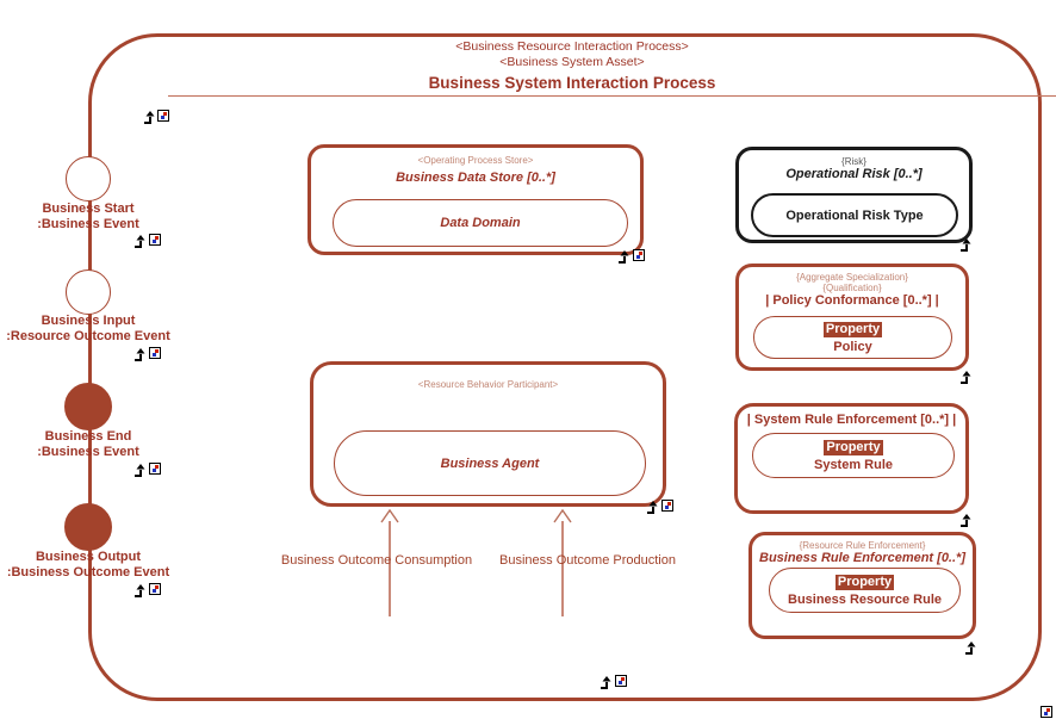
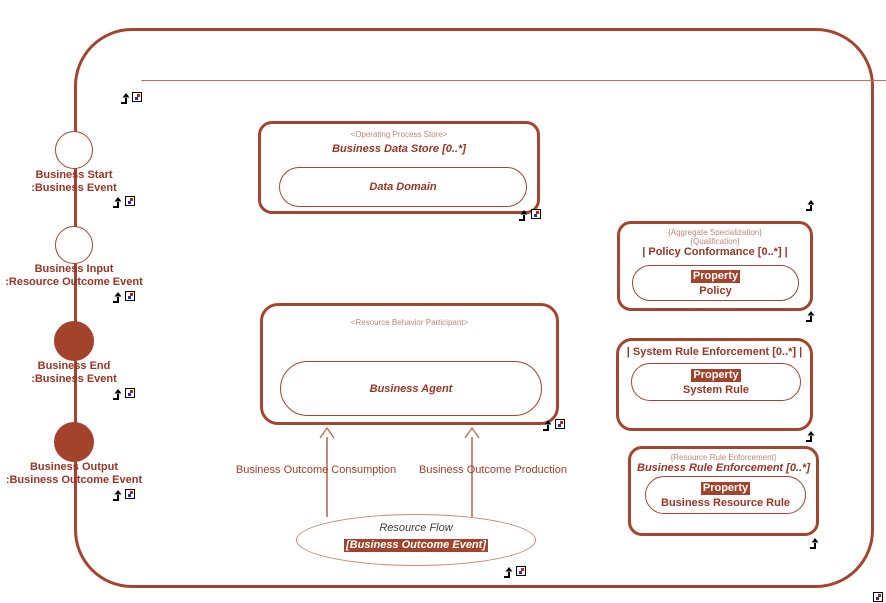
- <Business Resource Interaction Process>
- <Business System Asset>
- Business System Interaction Process
  Business Start
  :Business Event
  Business Input
  :Resource Outcome Event
  Business End
  :Business Event
  Business Output
  :Business Outcome Event
  <Operating Process Store>
  Business Data Store [0..*]
  Data Domain
  <Resource Behavior Participant>
  Business Agent
- {Risk}
- Operational Risk [0..*]
- Operational Risk Type
  {Aggregate Specialization}
  {Qualification}
  | Policy Conformance [0..*] |
  Property
  Policy
  | System Rule Enforcement [0..*] |
  Property
  System Rule
  {Resource Rule Enforcement}
  Business Rule Enforcement [0..*]
  Property
  Business Resource Rule
  Business Outcome Consumption
  Business Outcome Production
+ Resource Flow
+ [Business Outcome Event]
